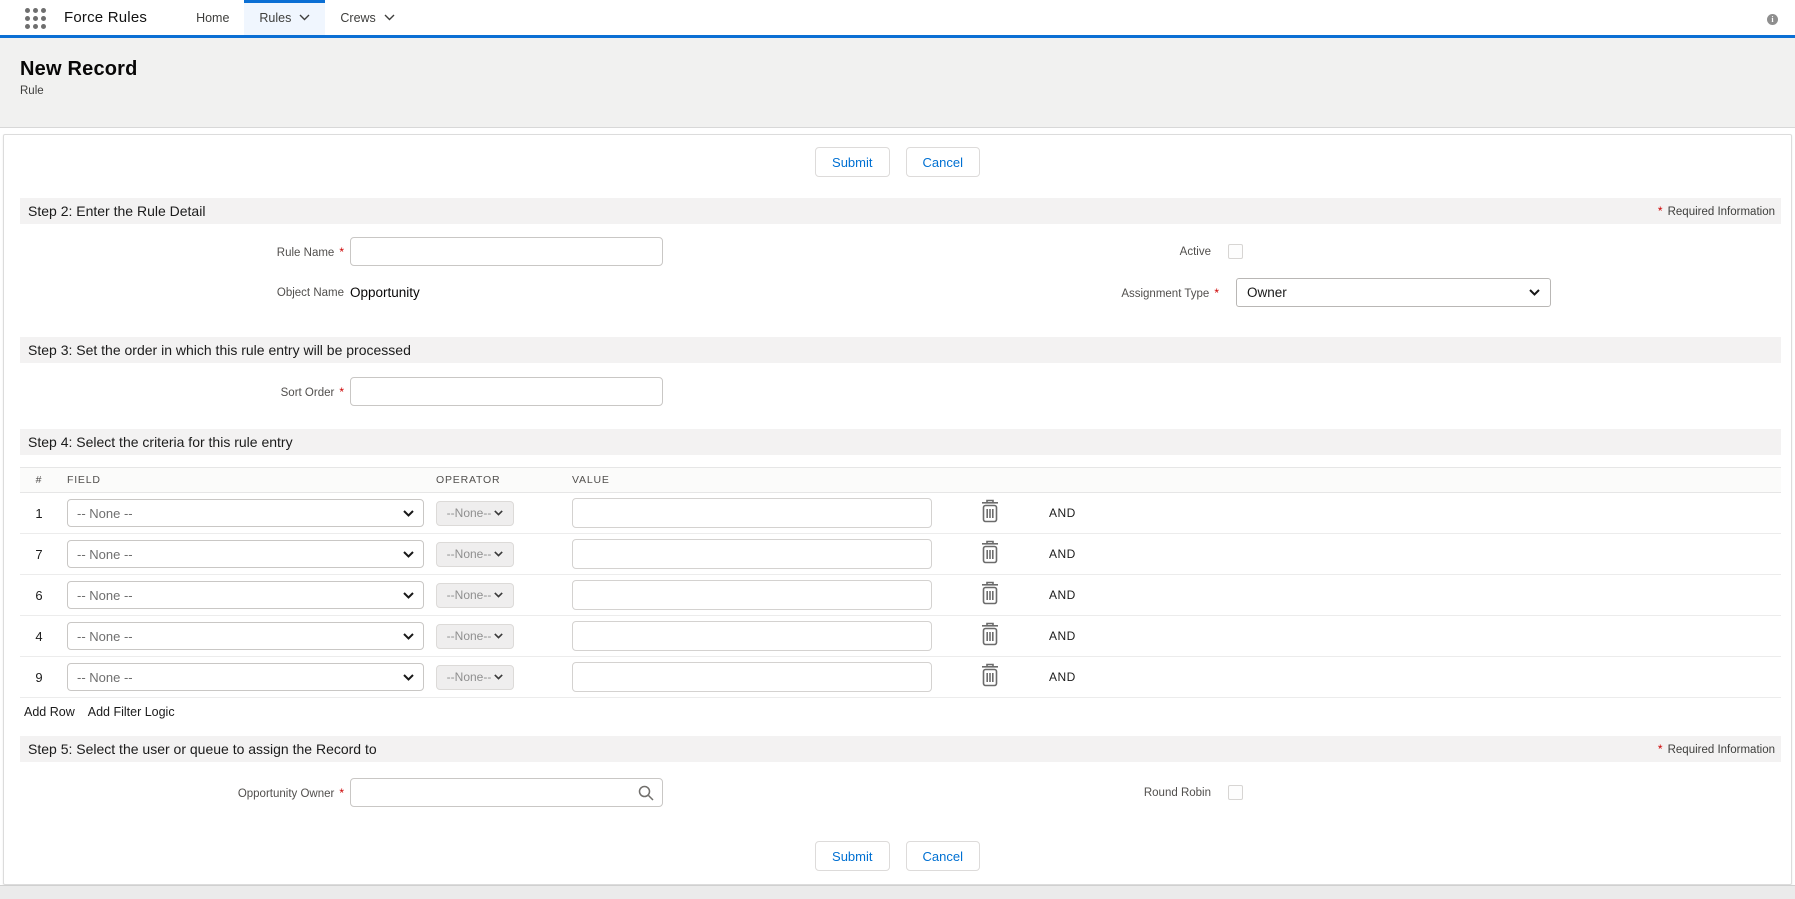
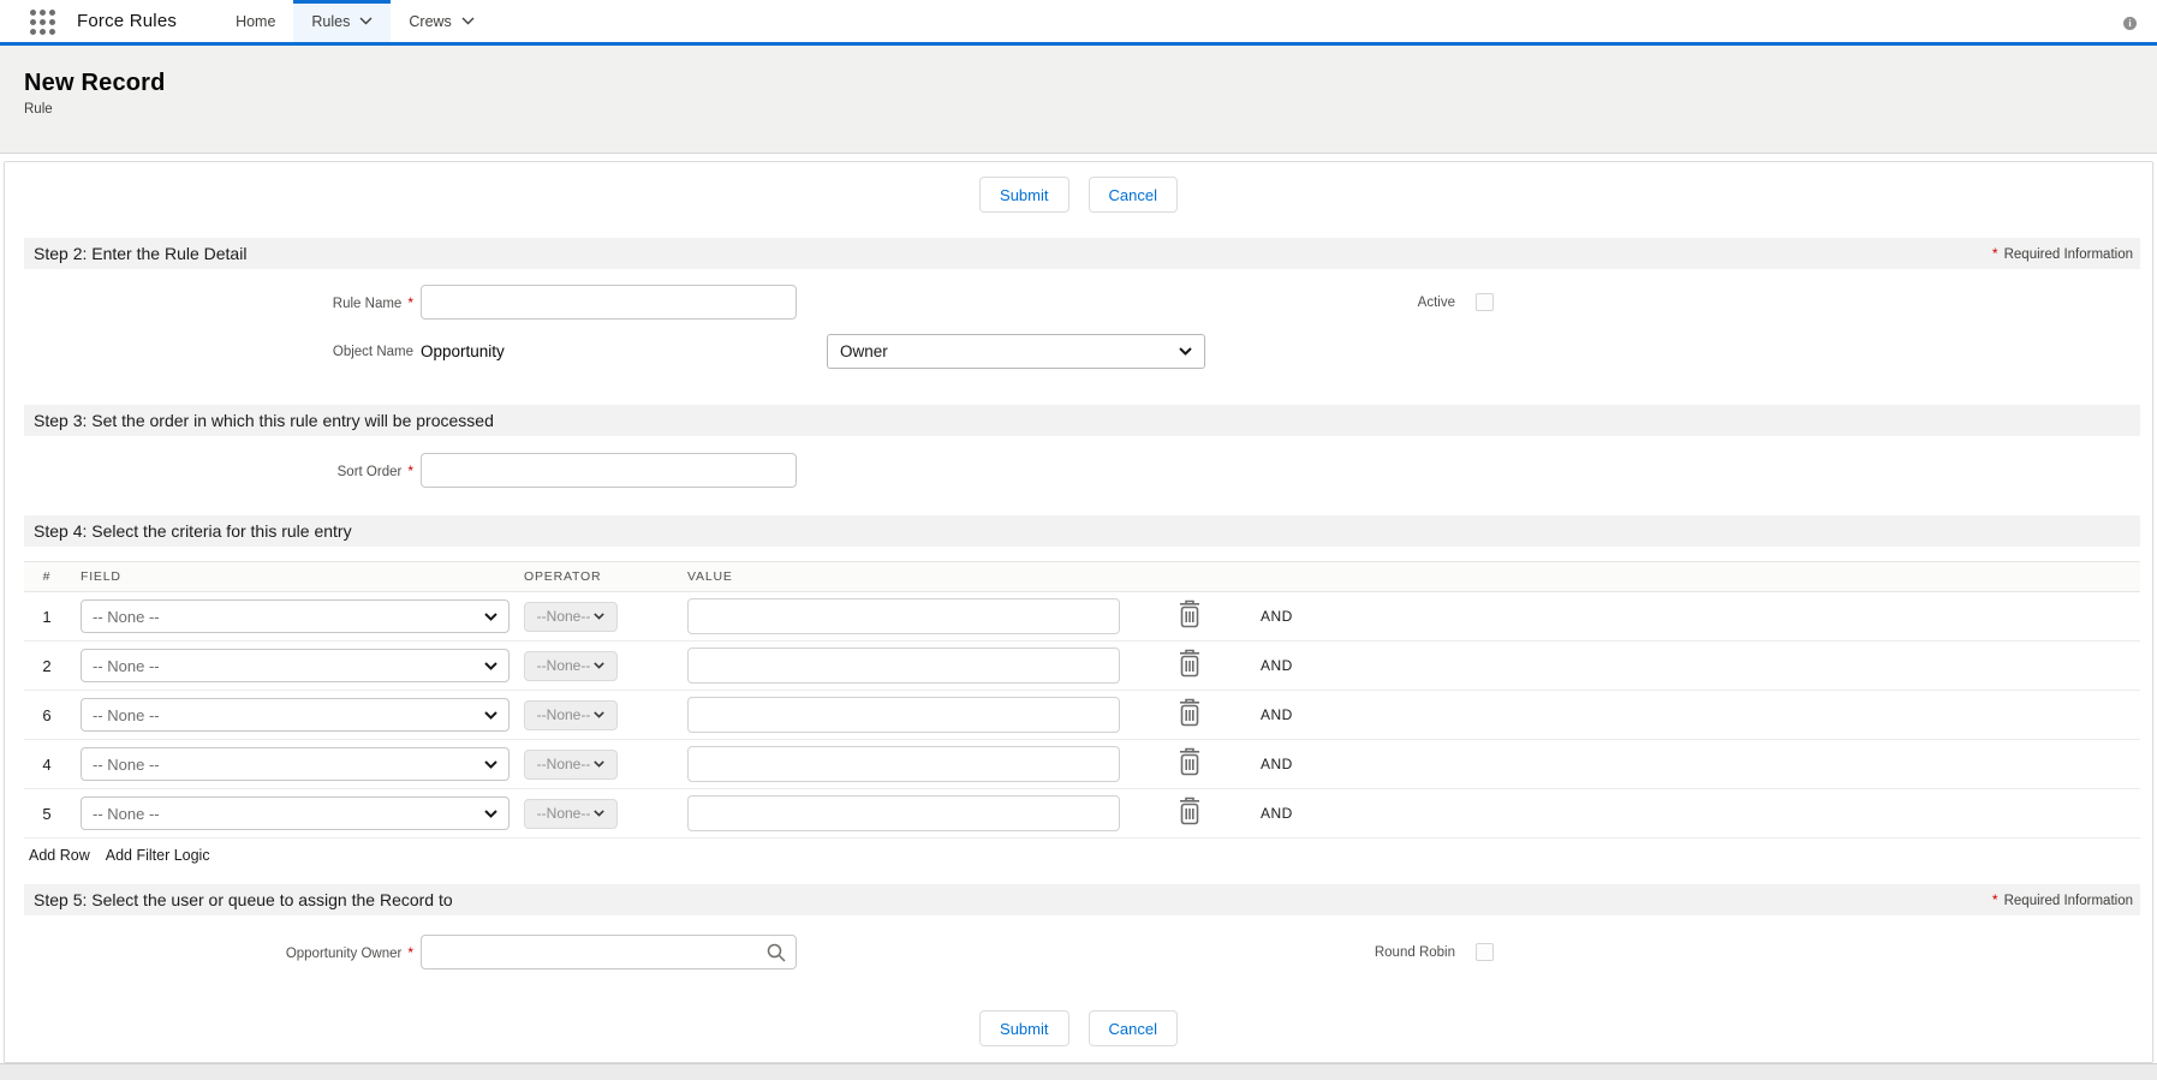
  Force Rules
  Home
  Rules
  Crews
  i
  New Record
  Rule
  Submit
  Cancel
  Step 2: Enter the Rule Detail
  * Required Information
  Rule Name *
  Active
  Object Name
  Opportunity
- Assignment Type *
  Owner
  Step 3: Set the order in which this rule entry will be processed
  Sort Order *
  Step 4: Select the criteria for this rule entry
  #
  FIELD
  OPERATOR
  VALUE
  1
  -- None --
  --None--
  AND
- 7
+ 2
  -- None --
  --None--
  AND
  6
  -- None --
  --None--
  AND
  4
  -- None --
  --None--
  AND
- 9
+ 5
  -- None --
  --None--
  AND
  Add Row
  Add Filter Logic
  Step 5: Select the user or queue to assign the Record to
  * Required Information
  Opportunity Owner *
  Round Robin
  Submit
  Cancel
